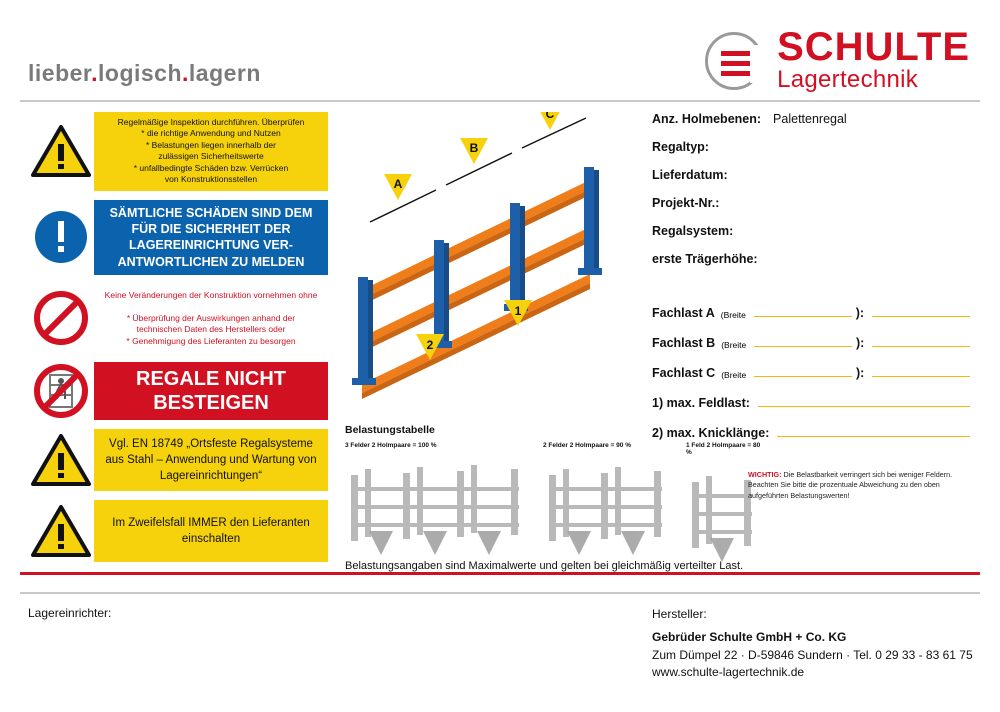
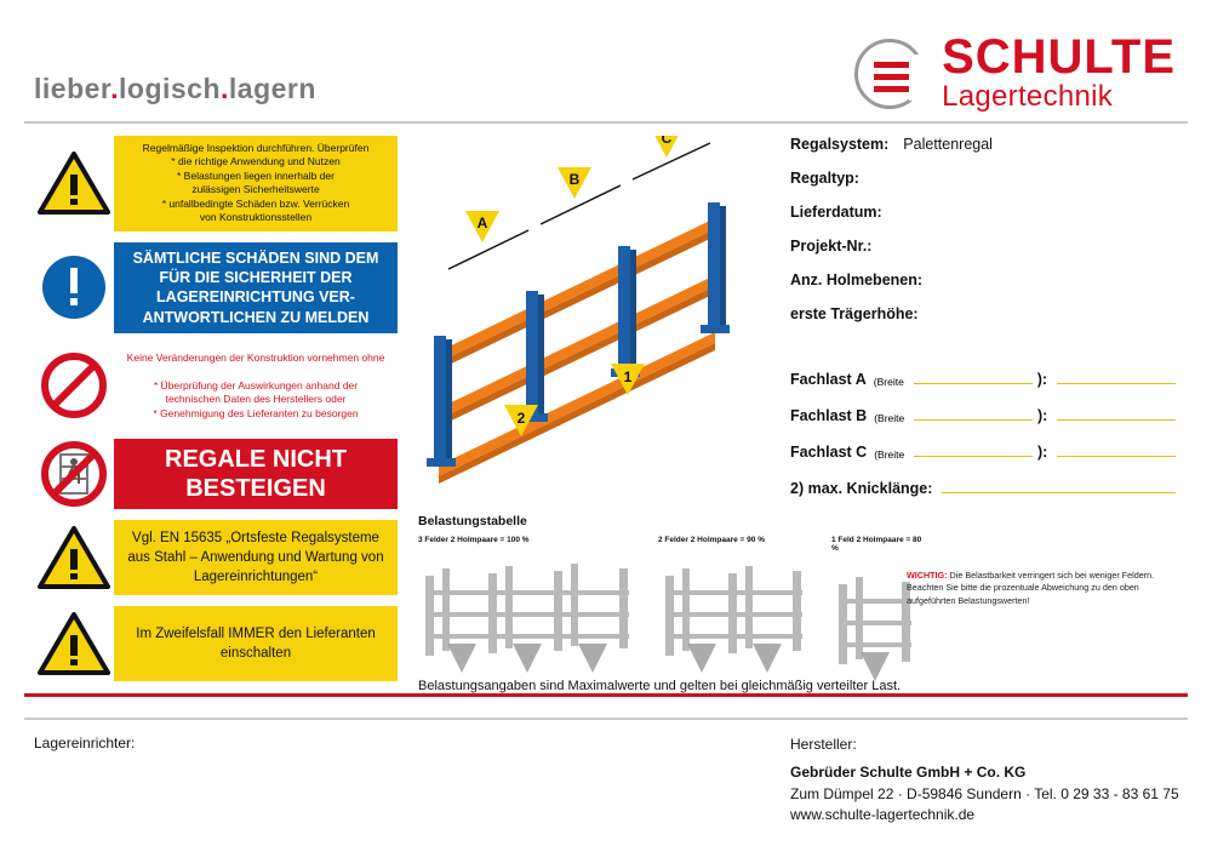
  lieber.logisch.lagern
  SCHULTE
  Lagertechnik
  Regelmäßige Inspektion durchführen. Überprüfen
  * die richtige Anwendung und Nutzen
  * Belastungen liegen innerhalb der
  zulässigen Sicherheitswerte
  * unfallbedingte Schäden bzw. Verrücken
  von Konstruktionsstellen
  SÄMTLICHE SCHÄDEN SIND DEM FÜR DIE SICHERHEIT DER LAGEREINRICHTUNG VER-ANTWORTLICHEN ZU MELDEN
  Keine Veränderungen der Konstruktion vornehmen ohne
  * Überprüfung der Auswirkungen anhand der
  technischen Daten des Herstellers oder
  * Genehmigung des Lieferanten zu besorgen
  REGALE NICHT BESTEIGEN
- Vgl. EN 18749 „Ortsfeste Regalsysteme aus Stahl – Anwendung und Wartung von Lagereinrichtungen“
+ Vgl. EN 15635 „Ortsfeste Regalsysteme aus Stahl – Anwendung und Wartung von Lagereinrichtungen“
  Im Zweifelsfall IMMER den Lieferanten einschalten
  A
  B
  C
  1
  2
  Belastungstabelle
  WICHTIG: Die Belastbarkeit verringert sich bei weniger Feldern. Beachten Sie bitte die prozentuale Abweichung zu den oben aufgeführten Belastungswerten!
  Belastungsangaben sind Maximalwerte und gelten bei gleichmäßig verteilter Last.
- Anz. Holmebenen:
+ Regalsystem:
  Palettenregal
  Regaltyp:
  Lieferdatum:
  Projekt-Nr.:
- Regalsystem:
+ Anz. Holmebenen:
  erste Trägerhöhe:
  Fachlast A
  (Breite
  ):
  Fachlast B
  (Breite
  ):
  Fachlast C
  (Breite
  ):
- 1) max. Feldlast:
  2) max. Knicklänge:
  Lagereinrichter:
  Hersteller:
  Gebrüder Schulte GmbH + Co. KG
  Zum Dümpel 22 · D-59846 Sundern · Tel. 0 29 33 - 83 61 75
  www.schulte-lagertechnik.de
